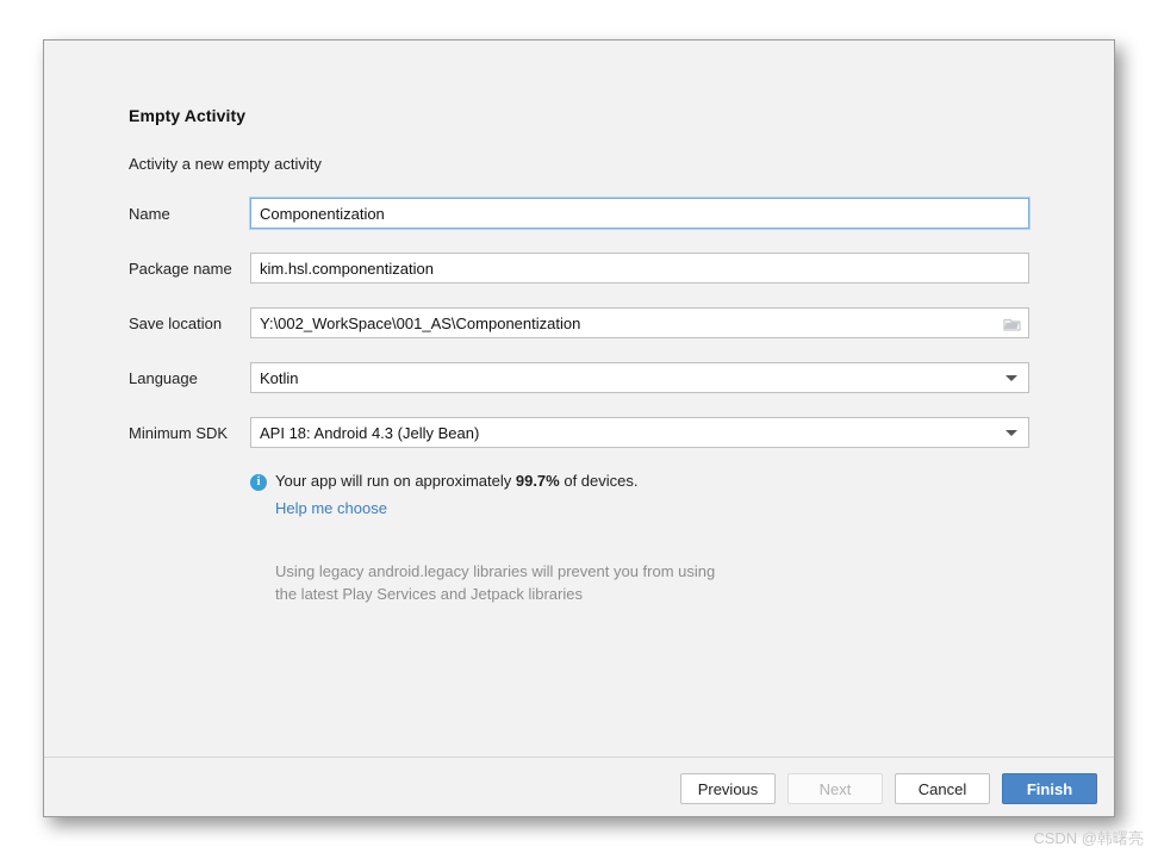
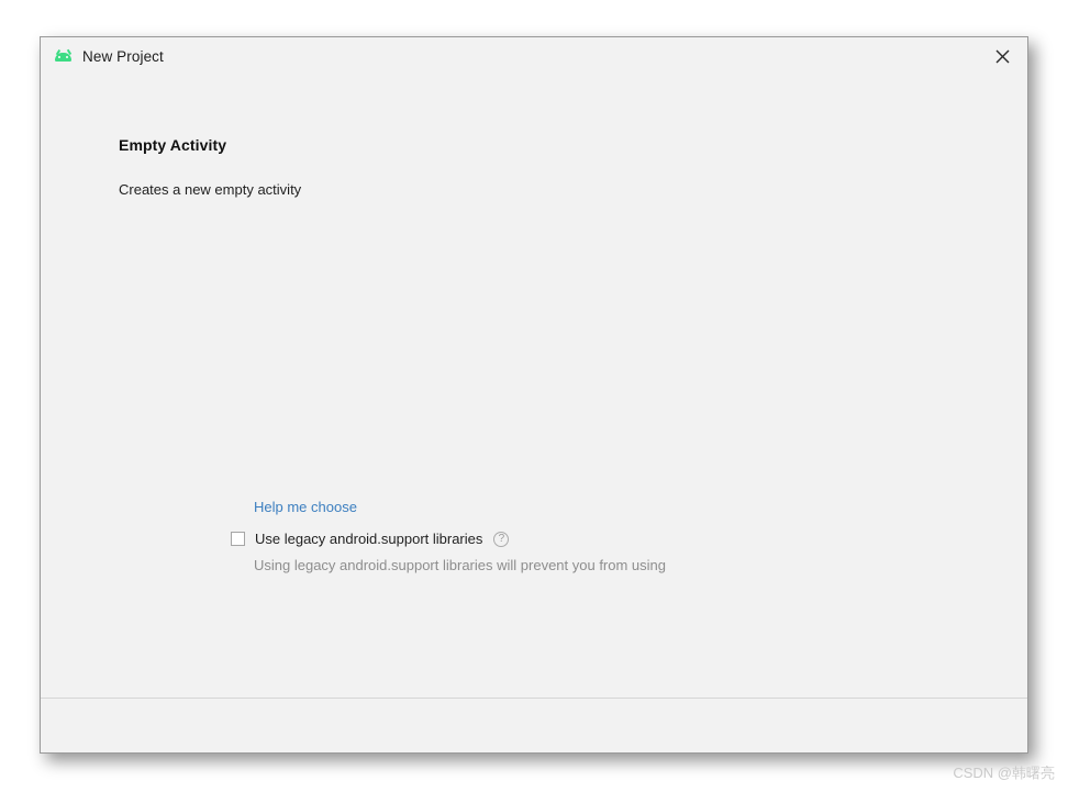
+ New Project
  Empty Activity
- Activity a new empty activity
+ Creates a new empty activity
- Name
- Componentization
- Package name
- kim.hsl.componentization
- Save location
- Y:\002_WorkSpace\001_AS\Componentization
- Language
- Kotlin
- Minimum SDK
- API 18: Android 4.3 (Jelly Bean)
- i
- Your app will run on approximately 99.7% of devices.
  Help me choose
+ Use legacy android.support libraries
+ ?
- Using legacy android.legacy libraries will prevent you from using
+ Using legacy android.support libraries will prevent you from using
- the latest Play Services and Jetpack libraries
- Previous
- Next
- Cancel
- Finish
  CSDN @韩曙亮
